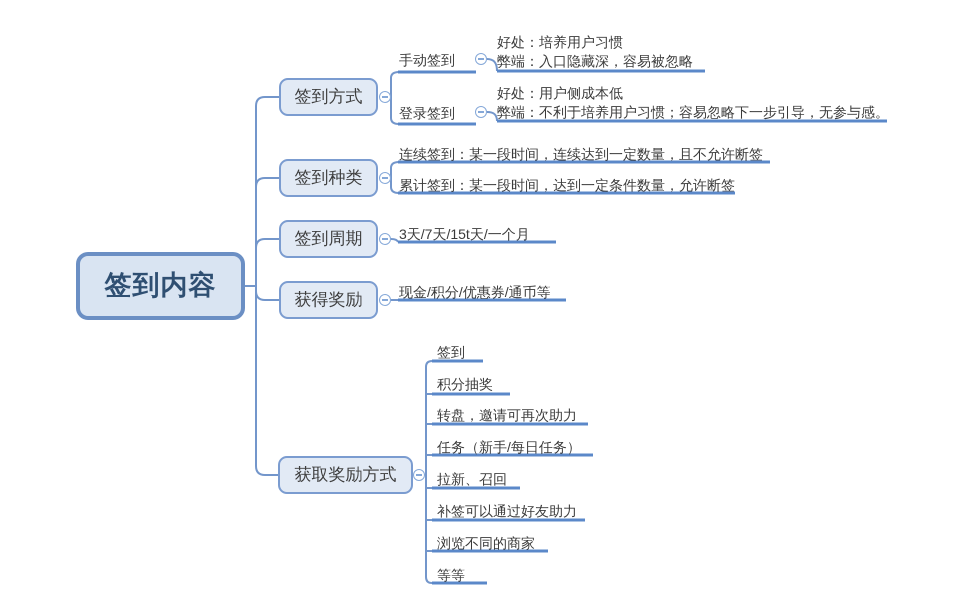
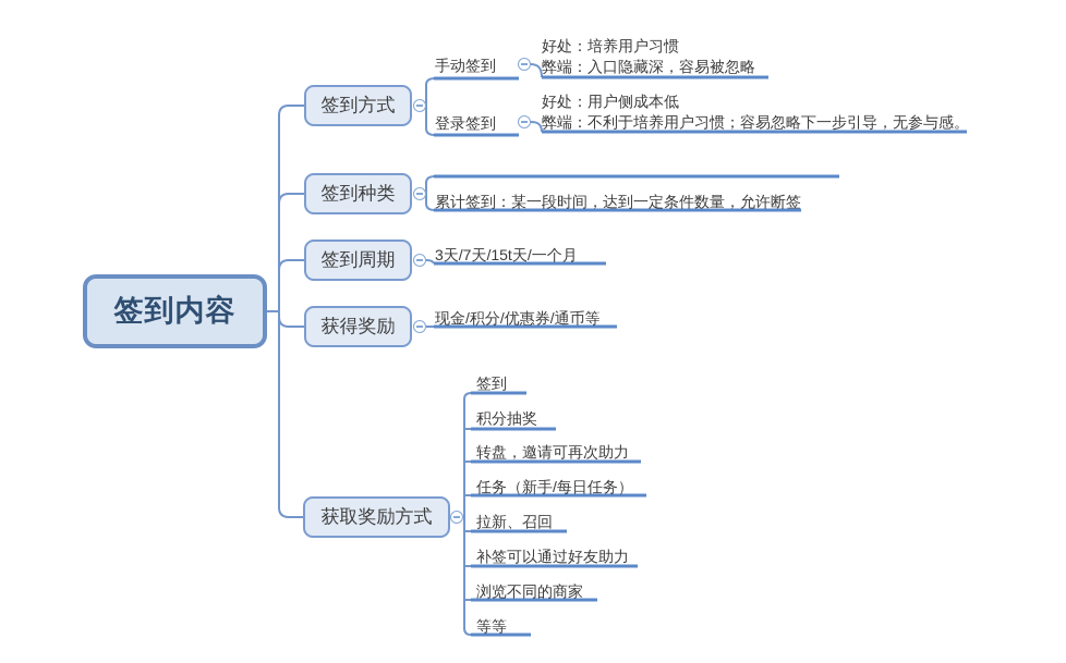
  签到内容
  签到方式
  签到种类
  签到周期
  获得奖励
  获取奖励方式
  手动签到
  登录签到
  好处：培养用户习惯
  弊端：入口隐藏深，容易被忽略
  好处：用户侧成本低
  弊端：不利于培养用户习惯；容易忽略下一步引导，无参与感。
- 连续签到：某一段时间，连续达到一定数量，且不允许断签
  累计签到：某一段时间，达到一定条件数量，允许断签
  3天/7天/15t天/一个月
  现金/积分/优惠券/通币等
  签到
  积分抽奖
  转盘，邀请可再次助力
  任务（新手/每日任务）
  拉新、召回
  补签可以通过好友助力
  浏览不同的商家
  等等
